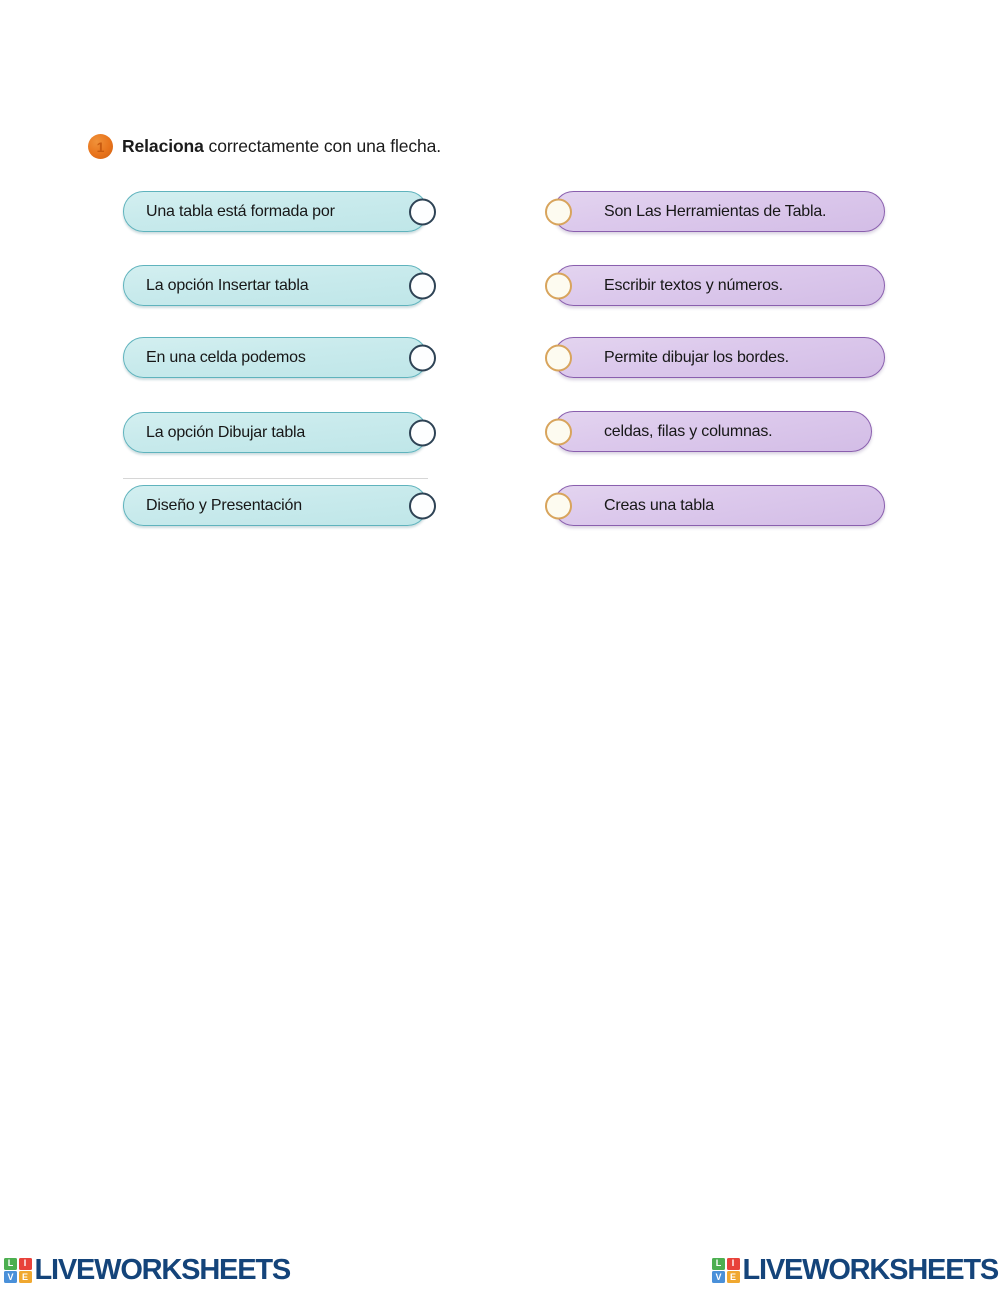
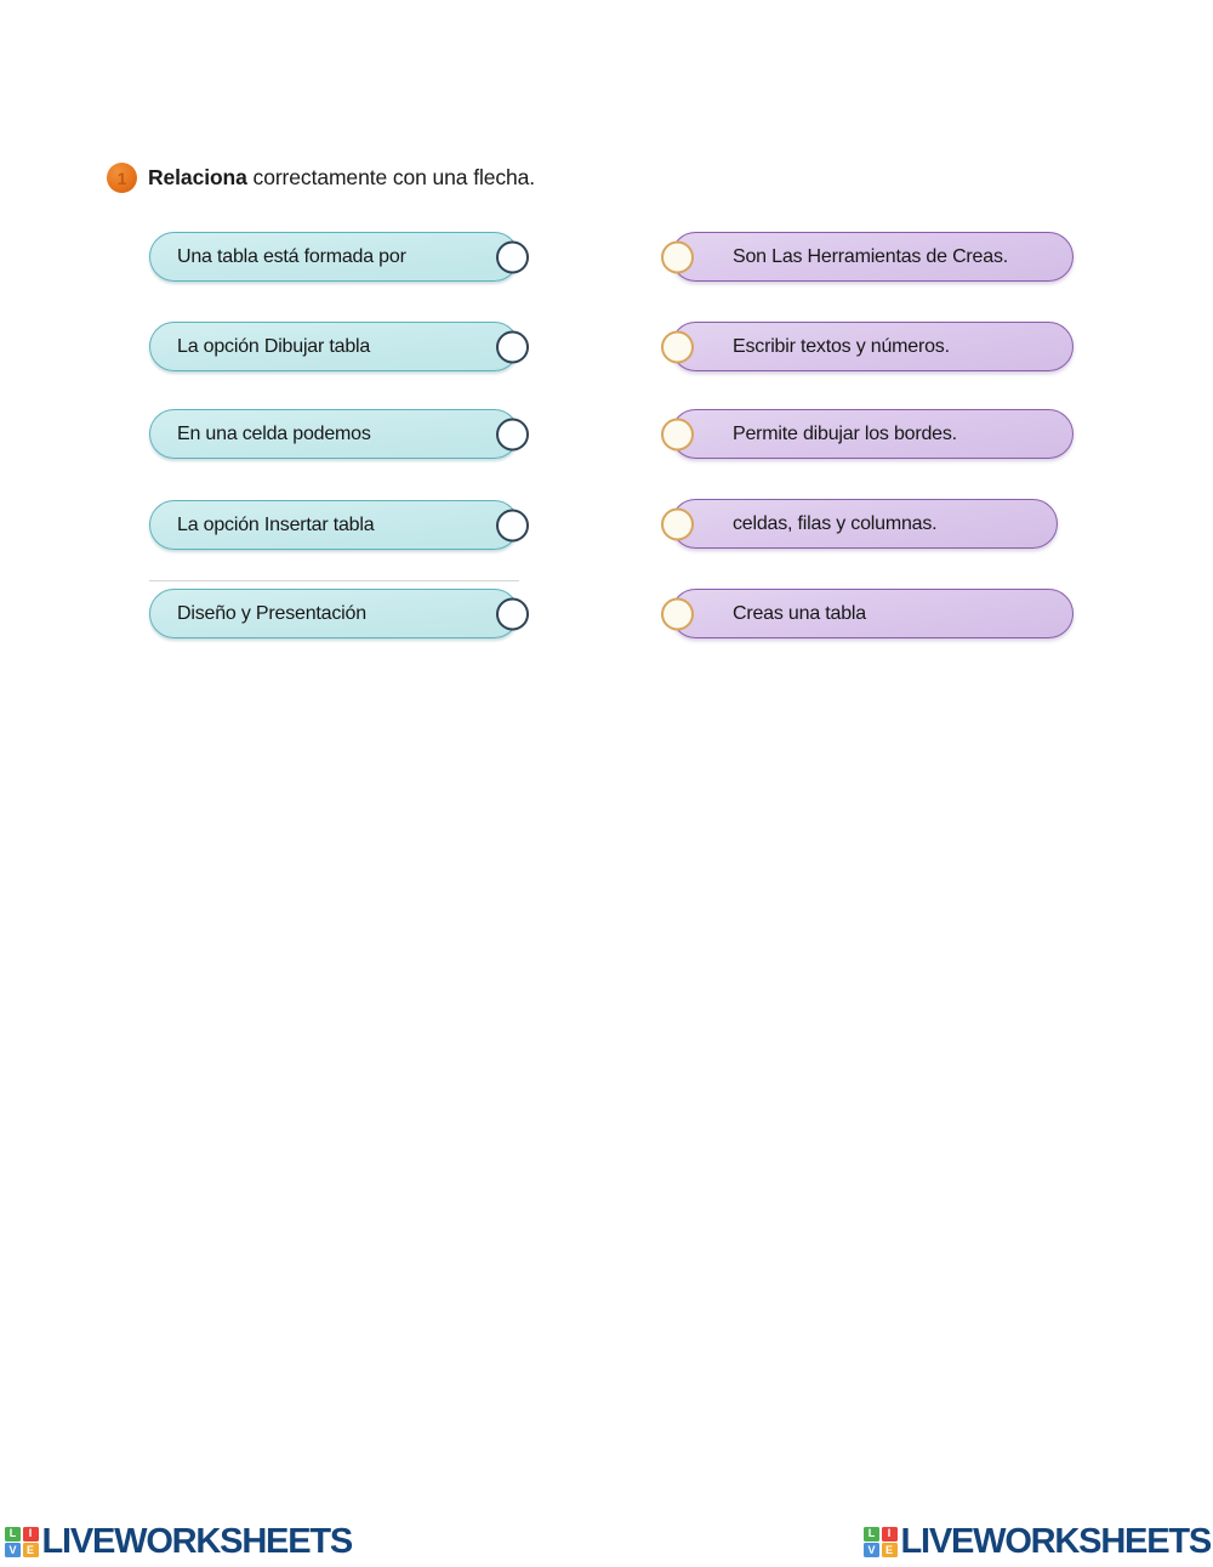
  1
  Relaciona correctamente con una flecha.
  Una tabla está formada por
- La opción Insertar tabla
+ La opción Dibujar tabla
  En una celda podemos
- La opción Dibujar tabla
+ La opción Insertar tabla
  Diseño y Presentación
- Son Las Herramientas de Tabla.
+ Son Las Herramientas de Creas.
  Escribir textos y números.
  Permite dibujar los bordes.
  celdas, filas y columnas.
  Creas una tabla
  L
  I
  V
  E
  LIVEWORKSHEETS
  L
  I
  V
  E
  LIVEWORKSHEETS
